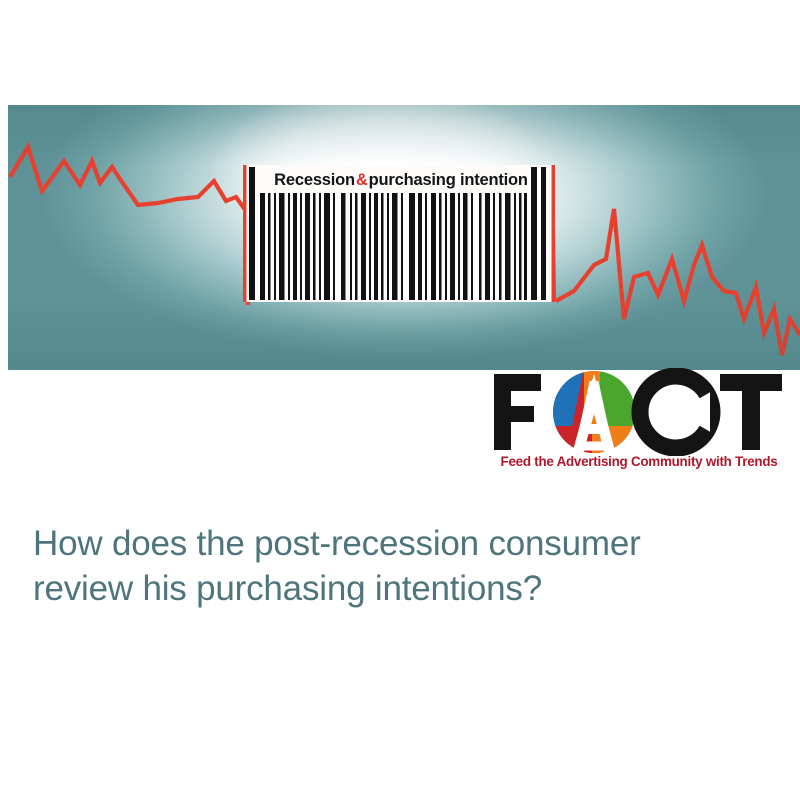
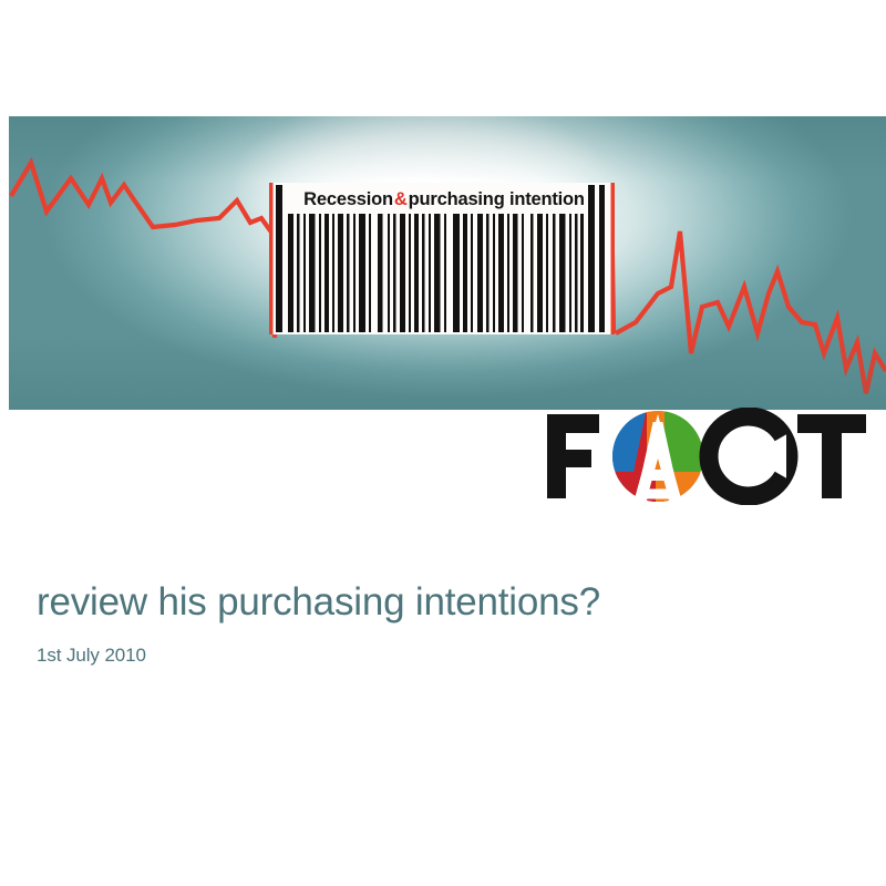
- Feed the Advertising Community with Trends
- How does the post-recession consumer
  review his purchasing intentions?
+ 1st July 2010
